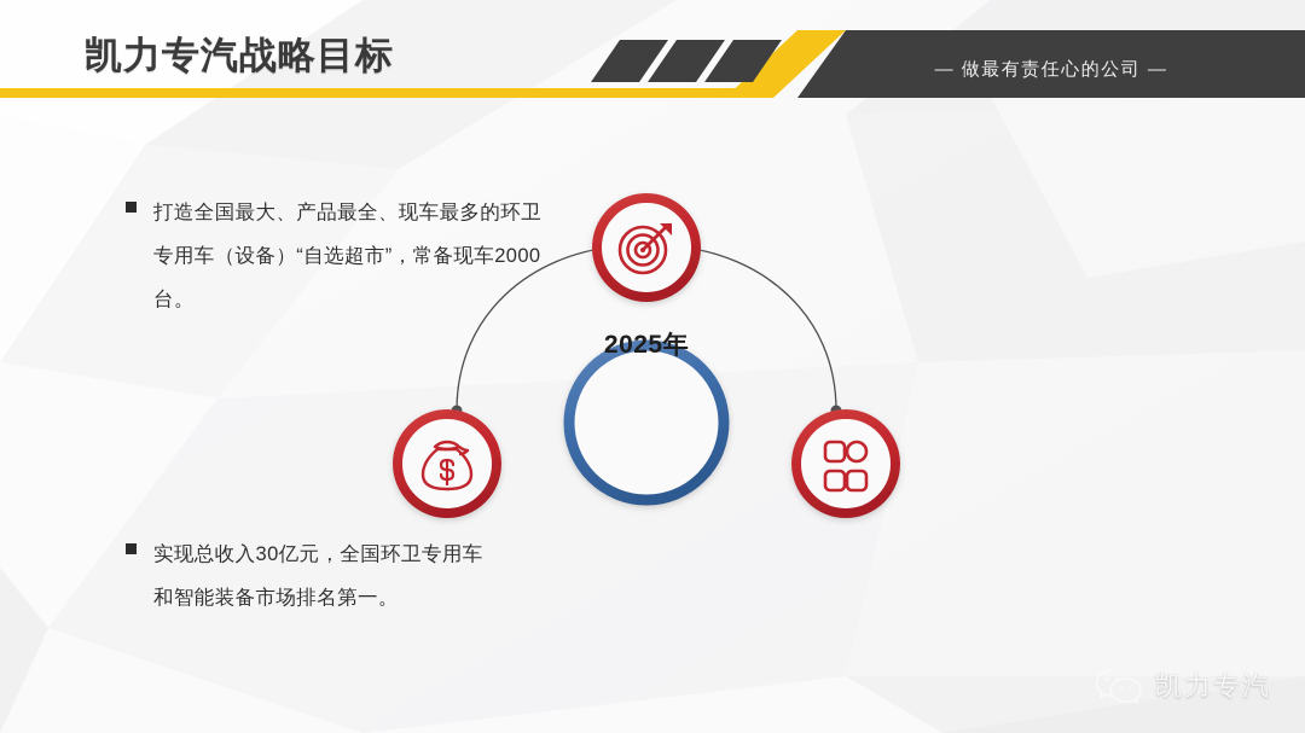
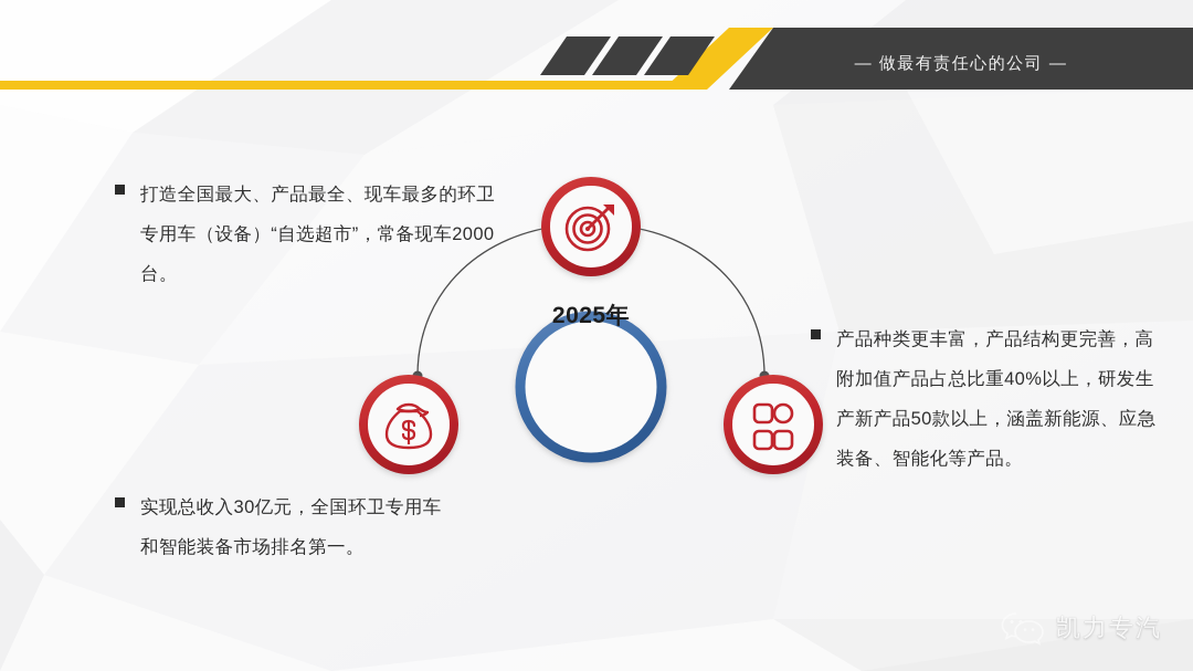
- 凯力专汽战略目标
  — 做最有责任心的公司 —
  打造全国最大、产品最全、现车最多的环卫专用车（设备）“自选超市”，常备现车2000台。
  实现总收入30亿元，全国环卫专用车和智能装备市场排名第一。
+ 产品种类更丰富，产品结构更完善，高附加值产品占总比重40%以上，研发生产新产品50款以上，涵盖新能源、应急装备、智能化等产品。
  2025年
  凯力专汽
